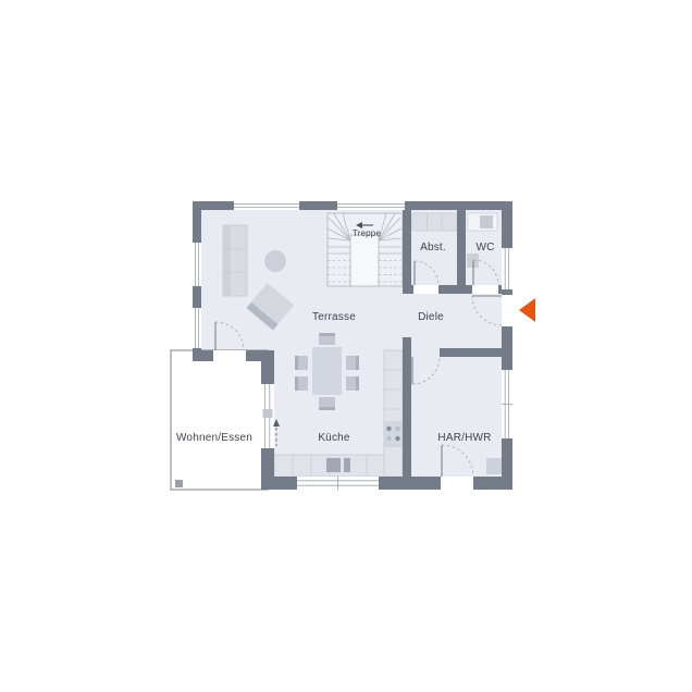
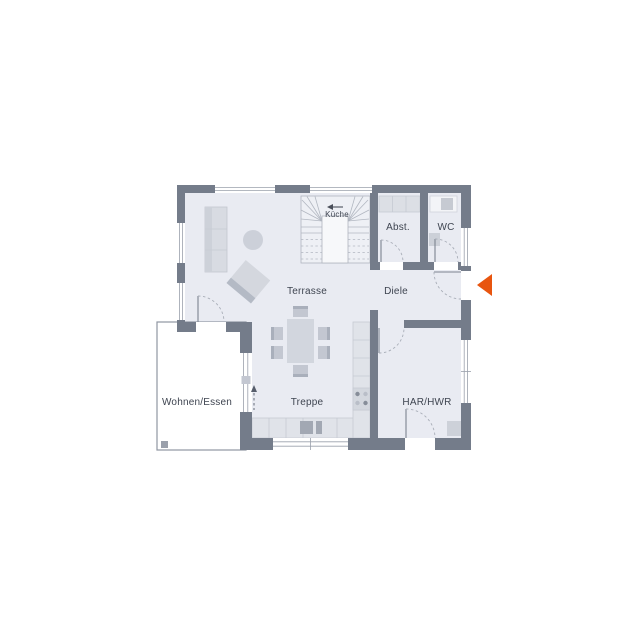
  Terrasse
- Küche
+ Treppe
  Diele
- Treppe
+ Küche
  Abst.
  WC
  HAR/HWR
  Wohnen/Essen
